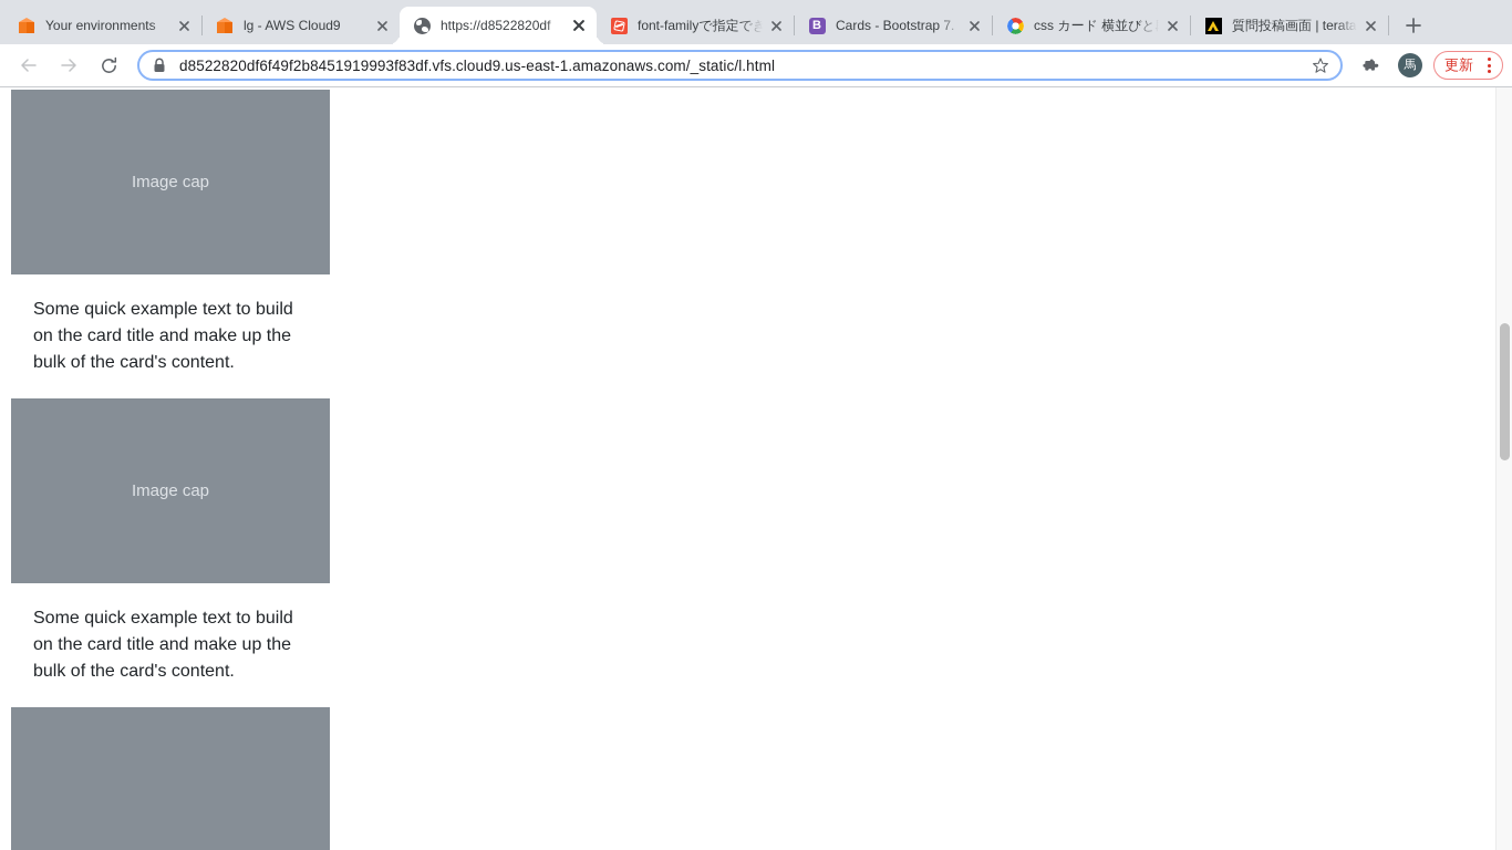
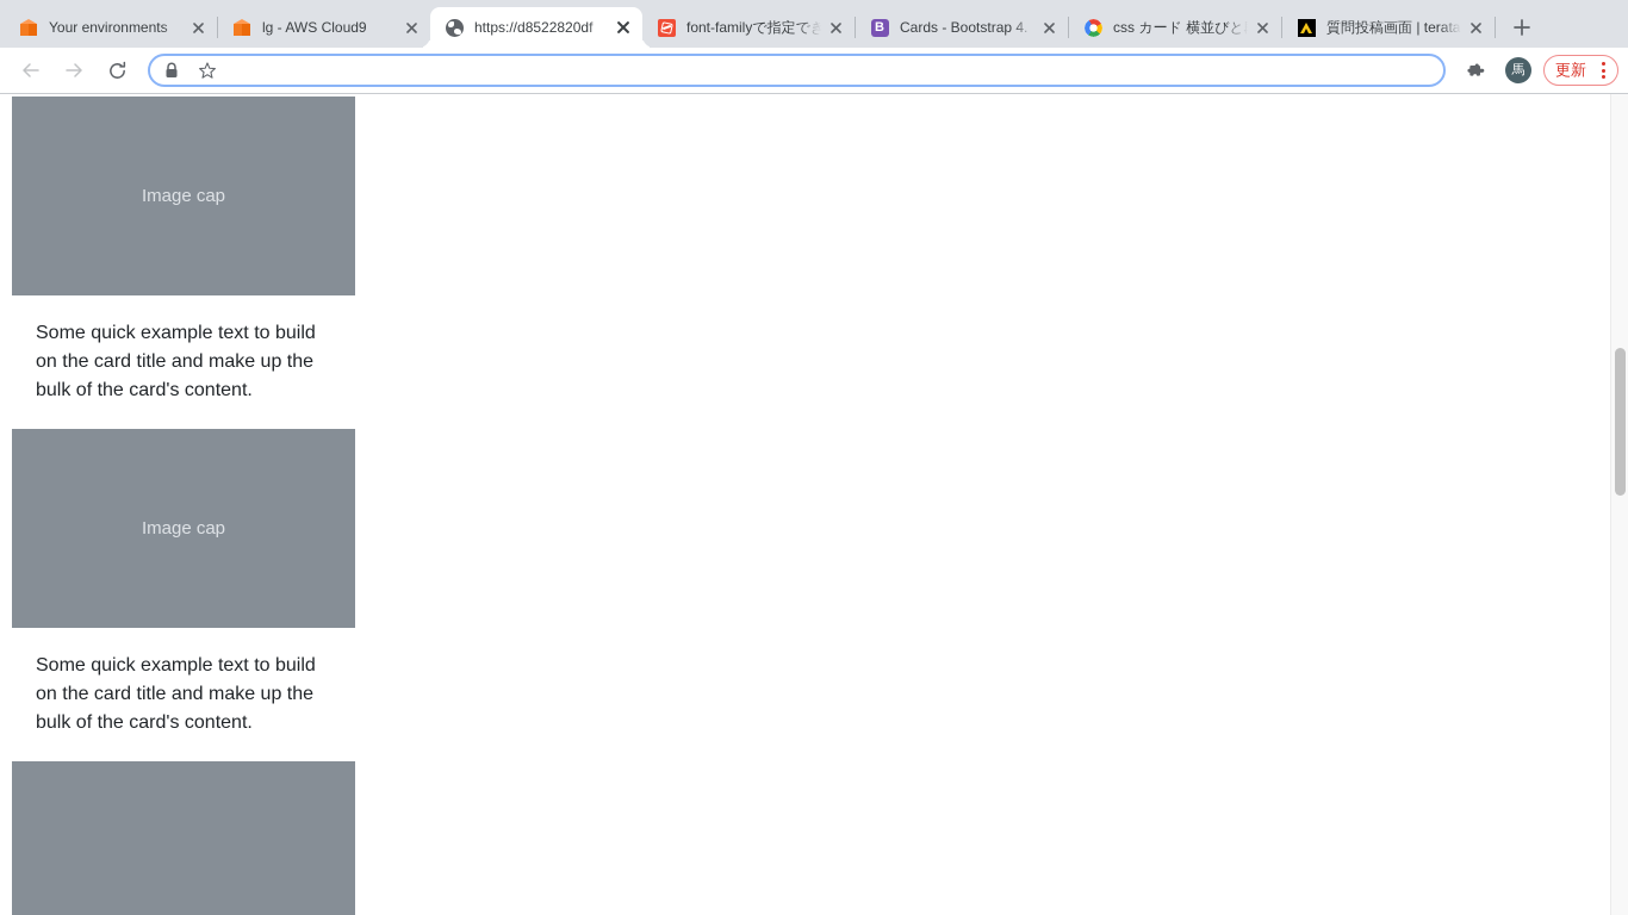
  Your environments
  lg - AWS Cloud9
  https://d8522820df
  font-familyで指定でき
  B
- Cards - Bootstrap 7.
+ Cards - Bootstrap 4.
  css カード 横並びと
  質問投稿画面 | terata
- d8522820df6f49f2b8451919993f83df.vfs.cloud9.us-east-1.amazonaws.com/_static/l.html
  馬
  更新
  Image cap
  Some quick example text to build on the card title and make up the bulk of the card's content.
  Image cap
  Some quick example text to build on the card title and make up the bulk of the card's content.
